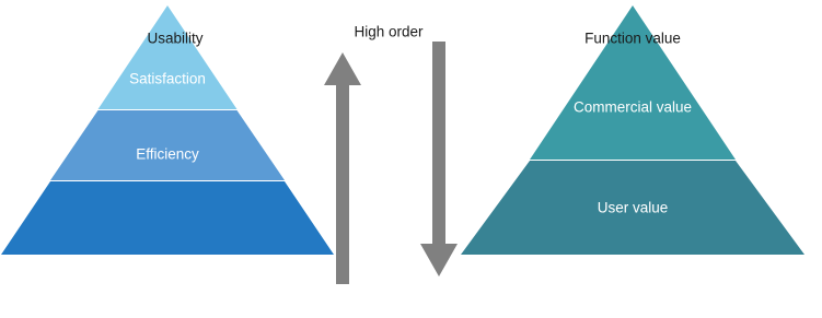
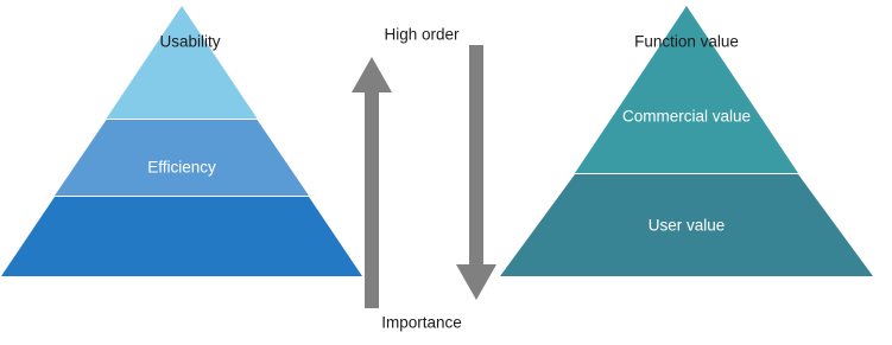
- Satisfaction
  Efficiency
  Usability
  High order
+ Importance
  Commercial value
  User value
  Function value
